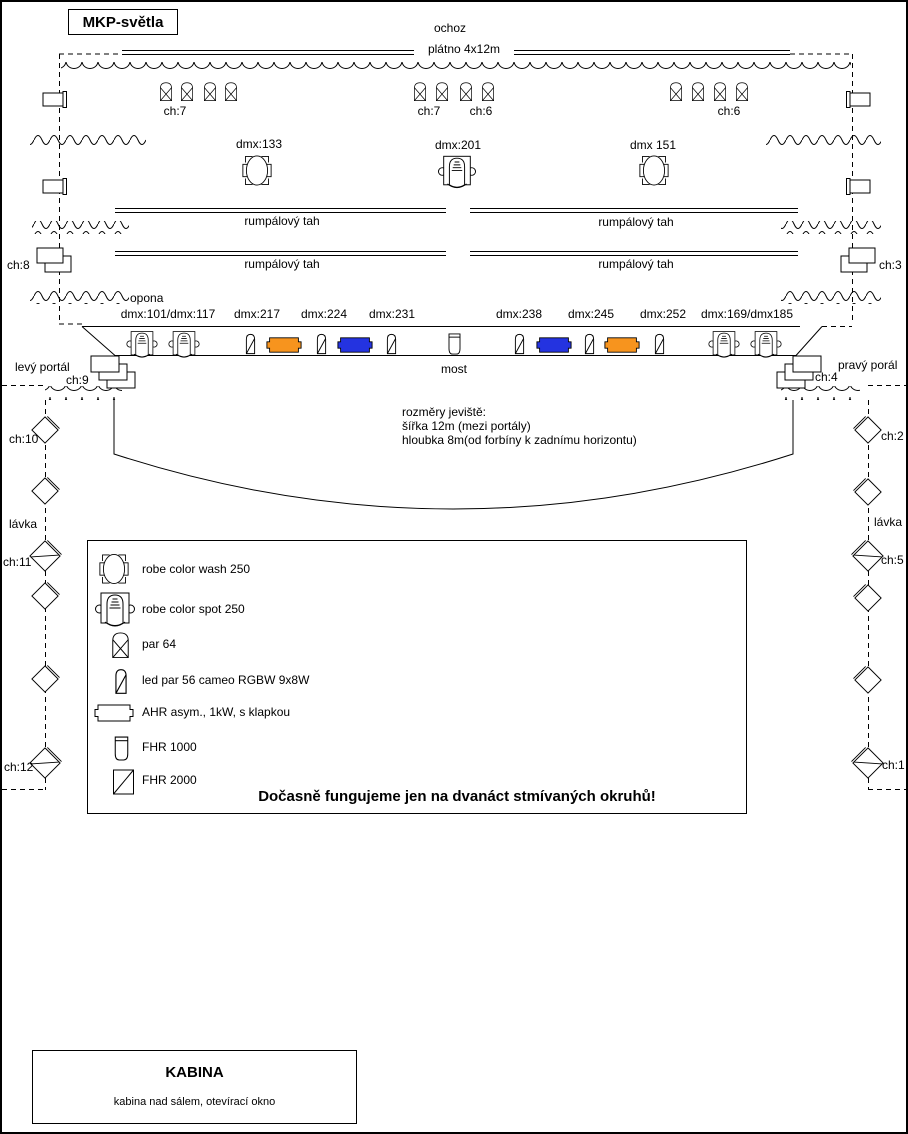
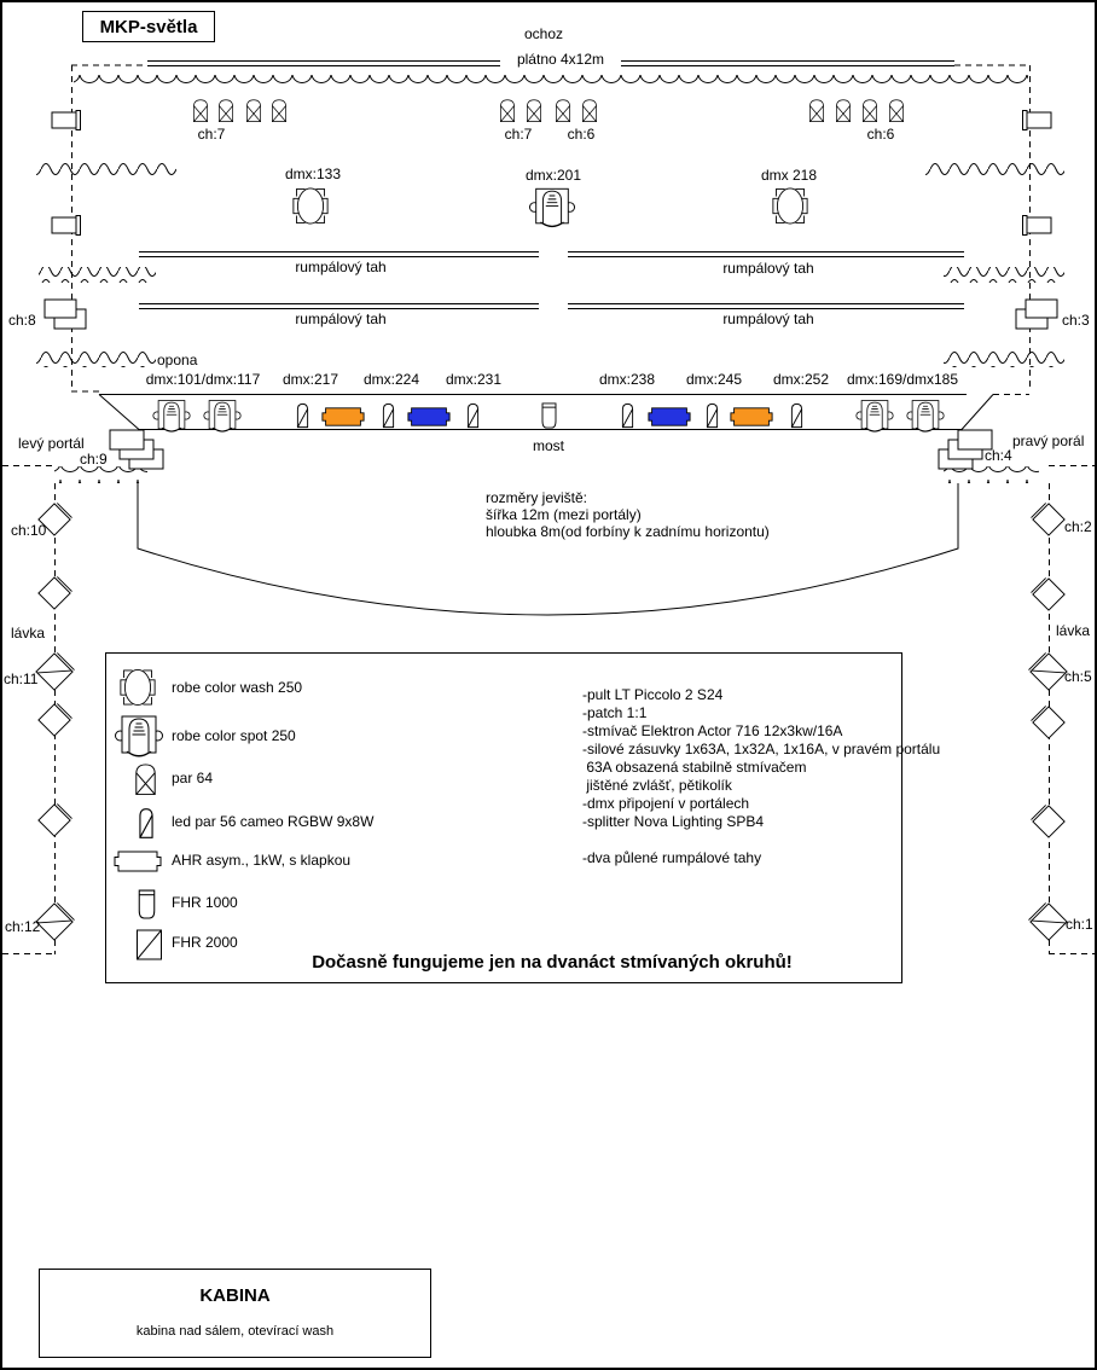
  MKP-světla
  ochoz
  plátno 4x12m
  ch:7
  ch:7
  ch:6
  ch:6
  dmx:133
  dmx:201
- dmx 151
+ dmx 218
  rumpálový tah
  rumpálový tah
  rumpálový tah
  rumpálový tah
  ch:8
  ch:3
  opona
  dmx:101/dmx:117
  dmx:217
  dmx:224
  dmx:231
  dmx:238
  dmx:245
  dmx:252
  dmx:169/dmx185
  levý portál
  ch:9
  most
  ch:4
  pravý porál
  rozměry jeviště:
  šířka 12m (mezi portály)
  hloubka 8m(od forbíny k zadnímu horizontu)
  ch:10
  lávka
  ch:11
  ch:12
  ch:2
  lávka
  ch:5
  ch:1
  robe color wash 250
  robe color spot 250
  par 64
  led par 56 cameo RGBW 9x8W
  AHR asym., 1kW, s klapkou
  FHR 1000
  FHR 2000
+ -pult LT Piccolo 2 S24
+ -patch 1:1
+ -stmívač Elektron Actor 716 12x3kw/16A
+ -silové zásuvky 1x63A, 1x32A, 1x16A, v pravém portálu
+ 63A obsazená stabilně stmívačem
+ jištěné zvlášť, pětikolík
+ -dmx připojení v portálech
+ -splitter Nova Lighting SPB4
+ -dva půlené rumpálové tahy
  Dočasně fungujeme jen na dvanáct stmívaných okruhů!
  KABINA
- kabina nad sálem, otevírací okno
+ kabina nad sálem, otevírací wash
